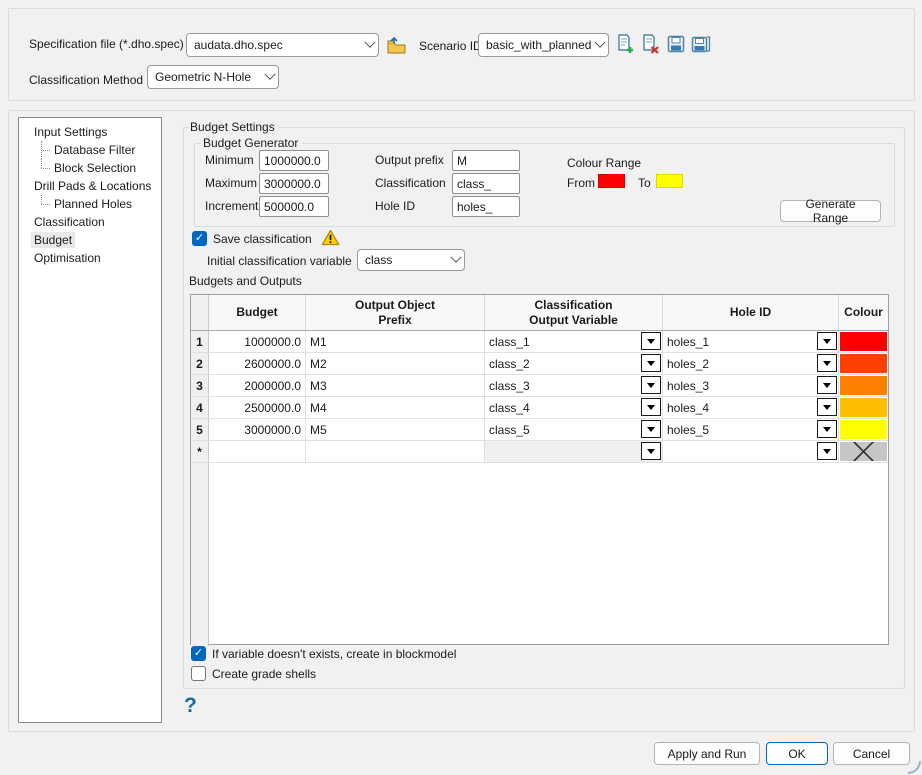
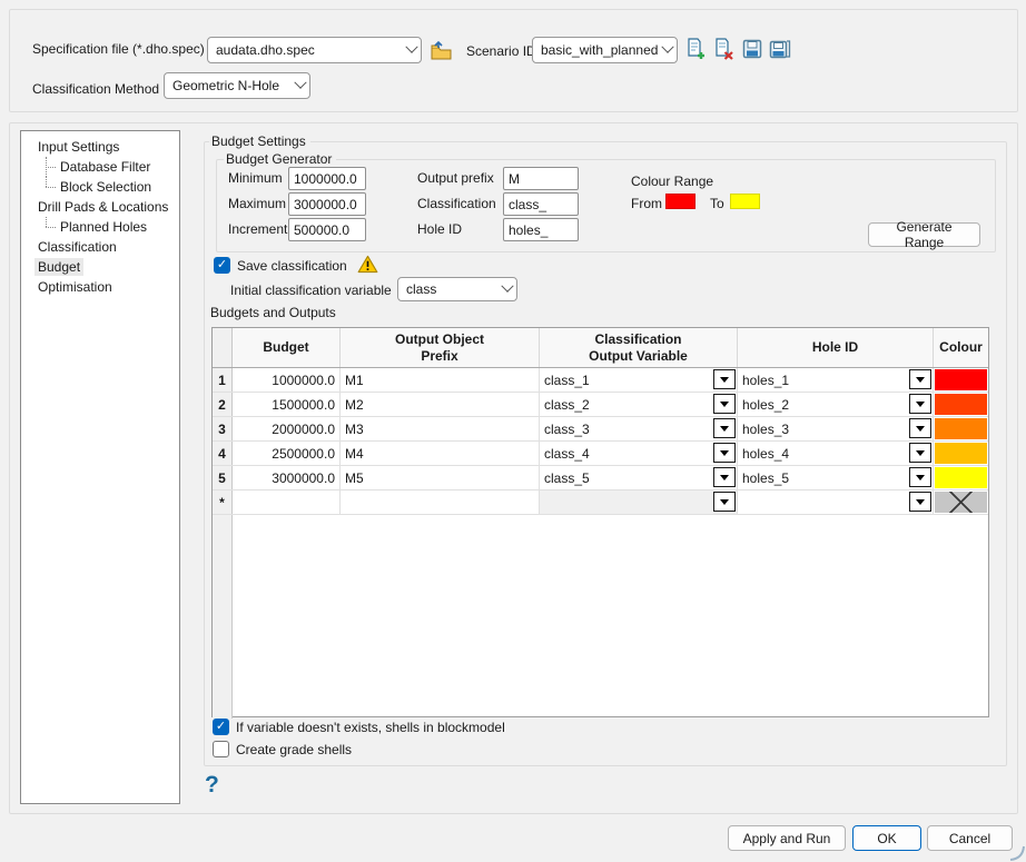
  Specification file (*.dho.spec)
  audata.dho.spec
  Scenario I
  basic_with_planned
  Classification Method
  Geometric N-Hole
  Input Settings
  Database Filter
  Block Selection
  Drill Pads & Locations
  Planned Holes
  Classification
  Budget
  Optimisation
  Budget Settings
  Budget Generator
  Minimum
  1000000.0
  Maximum
  3000000.0
  Increment
  500000.0
  Output prefix
  M
  Classification
  class_
  Hole ID
  holes_
  Colour Range
  From
  To
  Generate Range
  ✓
  Save classification
  Initial classification variable
  class
  Budgets and Outputs
  Budget
  Output Object
  Prefix
  Classification
  Output Variable
  Hole ID
  Colour
  1
  1000000.0
  M1
  class_1
  holes_1
  2
- 2600000.0
+ 1500000.0
  M2
  class_2
  holes_2
  3
  2000000.0
  M3
  class_3
  holes_3
  4
  2500000.0
  M4
  class_4
  holes_4
  5
  3000000.0
  M5
  class_5
  holes_5
  *
  ✓
- If variable doesn't exists, create in blockmodel
+ If variable doesn't exists, shells in blockmodel
  Create grade shells
  ?
  Apply and Run
  OK
  Cancel
